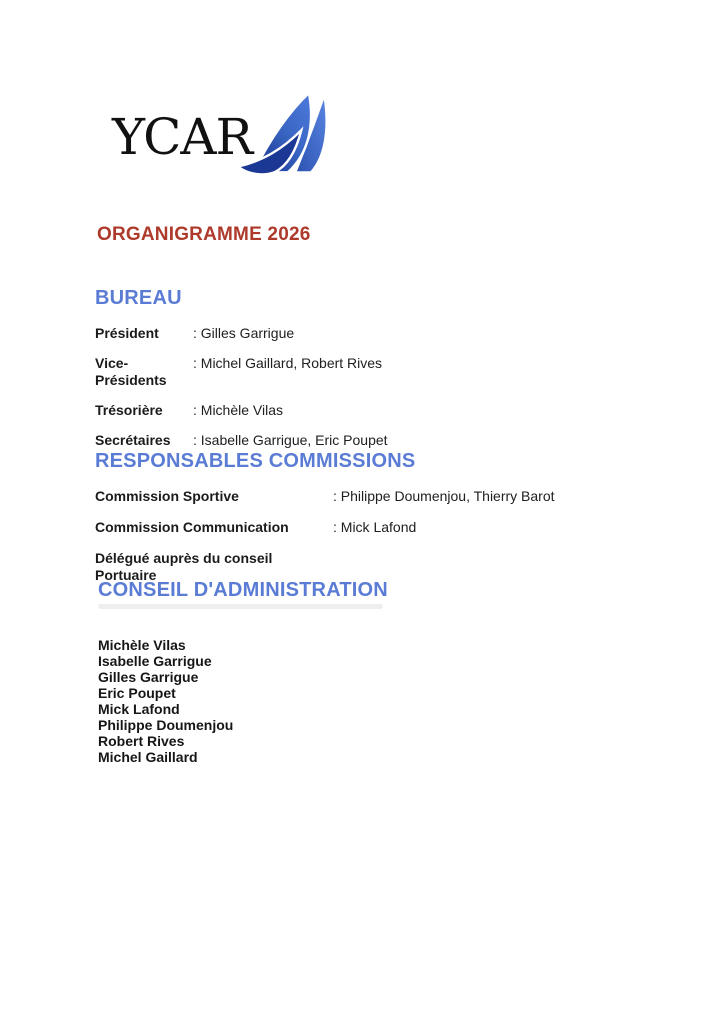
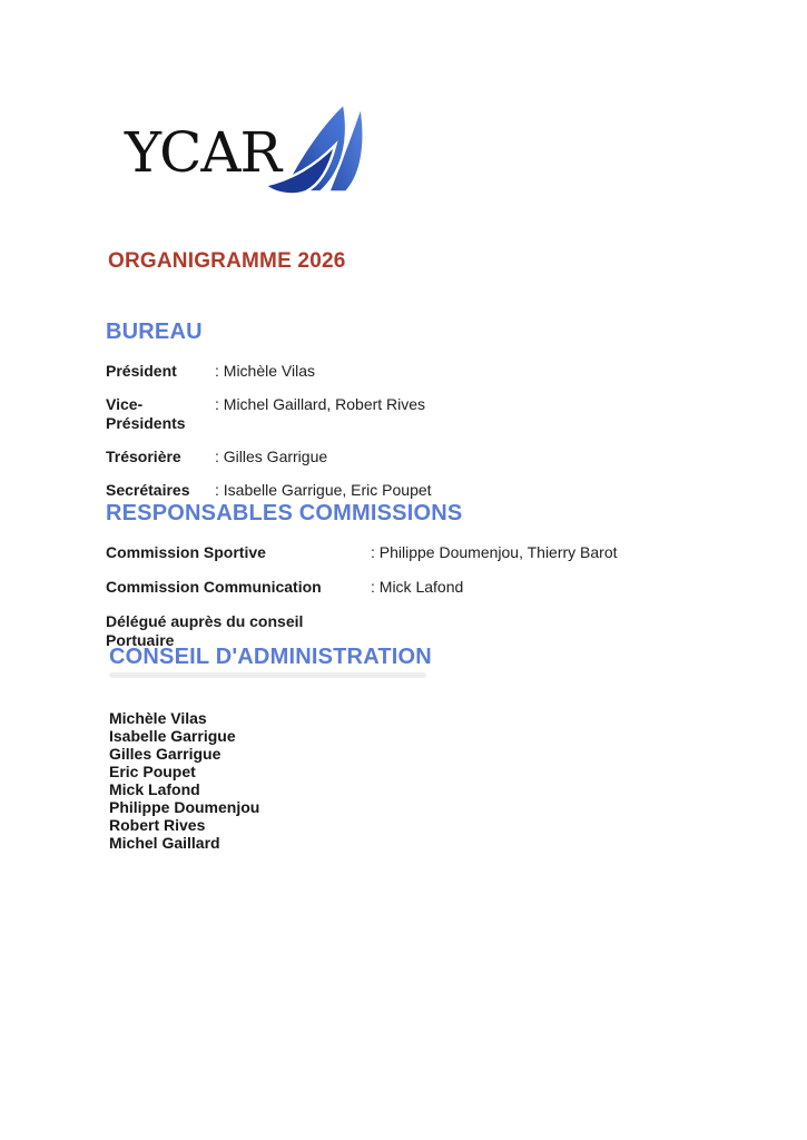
  YCAR
  ORGANIGRAMME 2026
  BUREAU
  Président
- : Gilles Garrigue
+ : Michèle Vilas
  Vice-Présidents
  : Michel Gaillard, Robert Rives
  Trésorière
- : Michèle Vilas
+ : Gilles Garrigue
  Secrétaires
  : Isabelle Garrigue, Eric Poupet
  RESPONSABLES COMMISSIONS
  Commission Sportive
  : Philippe Doumenjou, Thierry Barot
  Commission Communication
  : Mick Lafond
  Délégué auprès du conseil Portuaire
  CONSEIL D'ADMINISTRATION
  Michèle Vilas
  Isabelle Garrigue
  Gilles Garrigue
  Eric Poupet
  Mick Lafond
  Philippe Doumenjou
  Robert Rives
  Michel Gaillard
